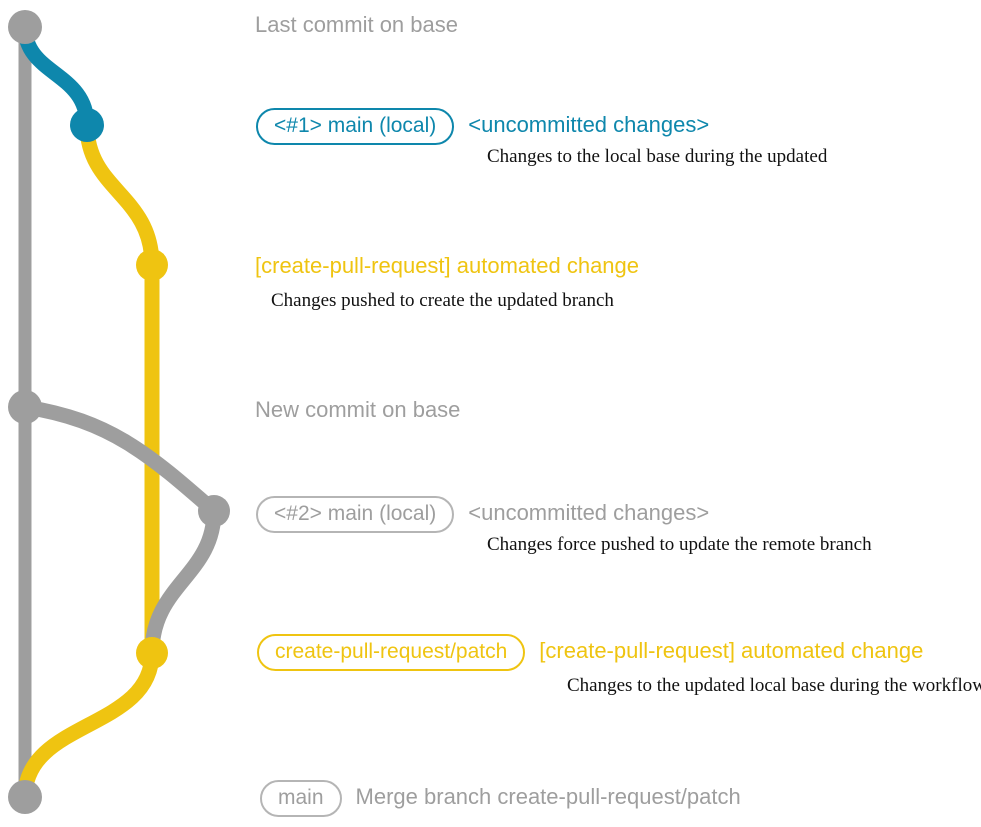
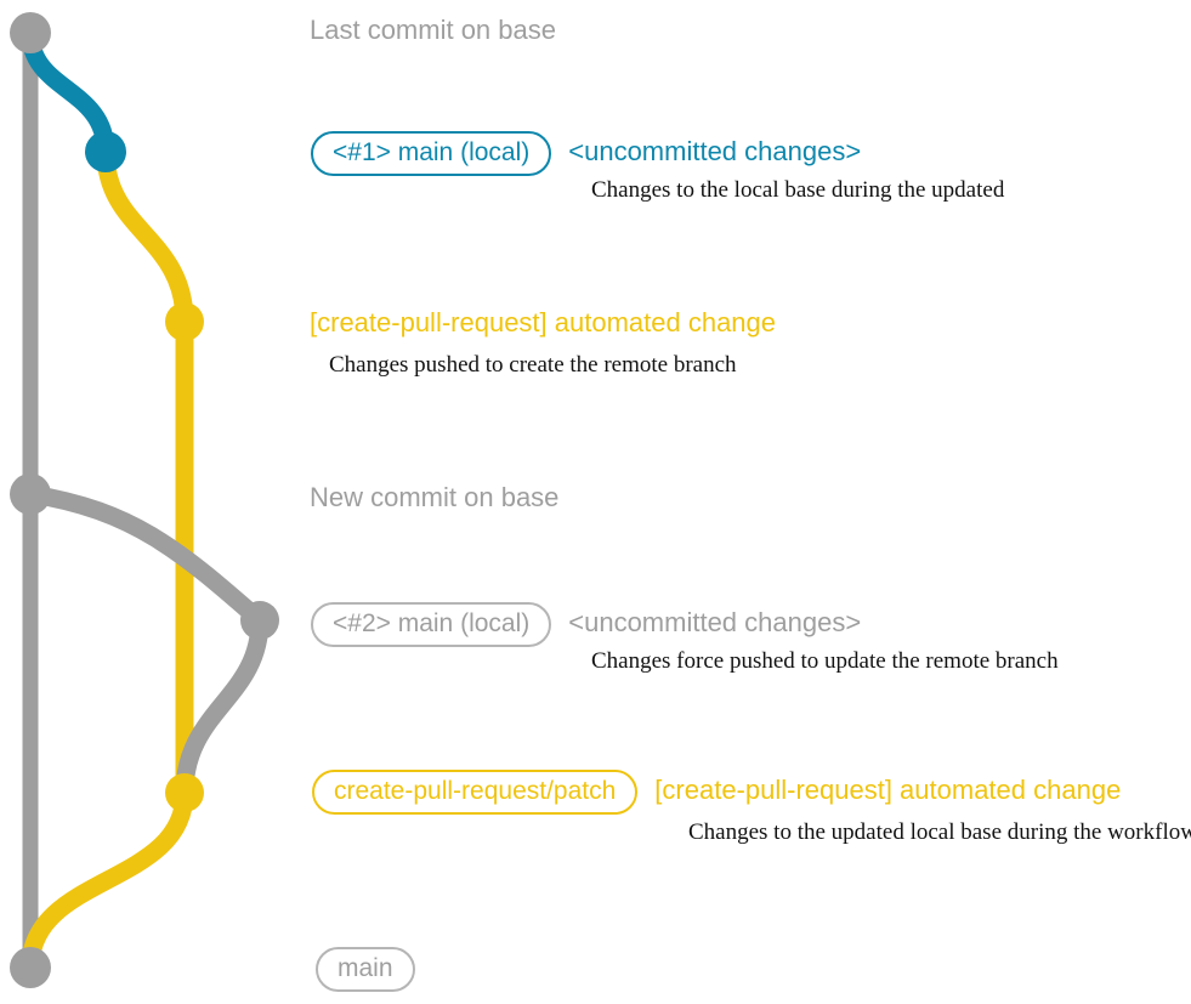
  Last commit on base
  <#1> main (local)
  <uncommitted changes>
  Changes to the local base during the updated
  [create-pull-request] automated change
- Changes pushed to create the updated branch
+ Changes pushed to create the remote branch
  New commit on base
  <#2> main (local)
  <uncommitted changes>
  Changes force pushed to update the remote branch
  create-pull-request/patch
  [create-pull-request] automated change
  Changes to the updated local base during the workflow
  main
- Merge branch create-pull-request/patch
